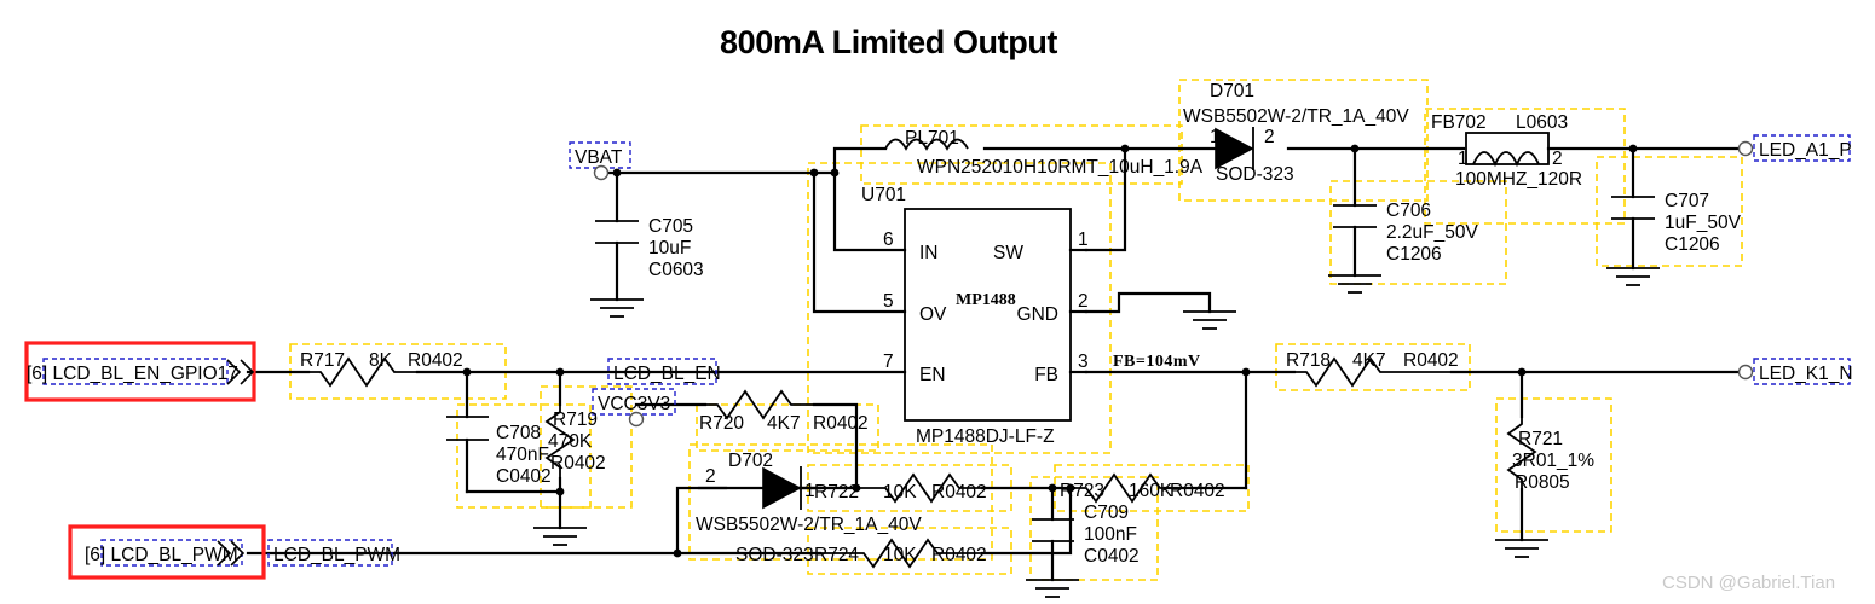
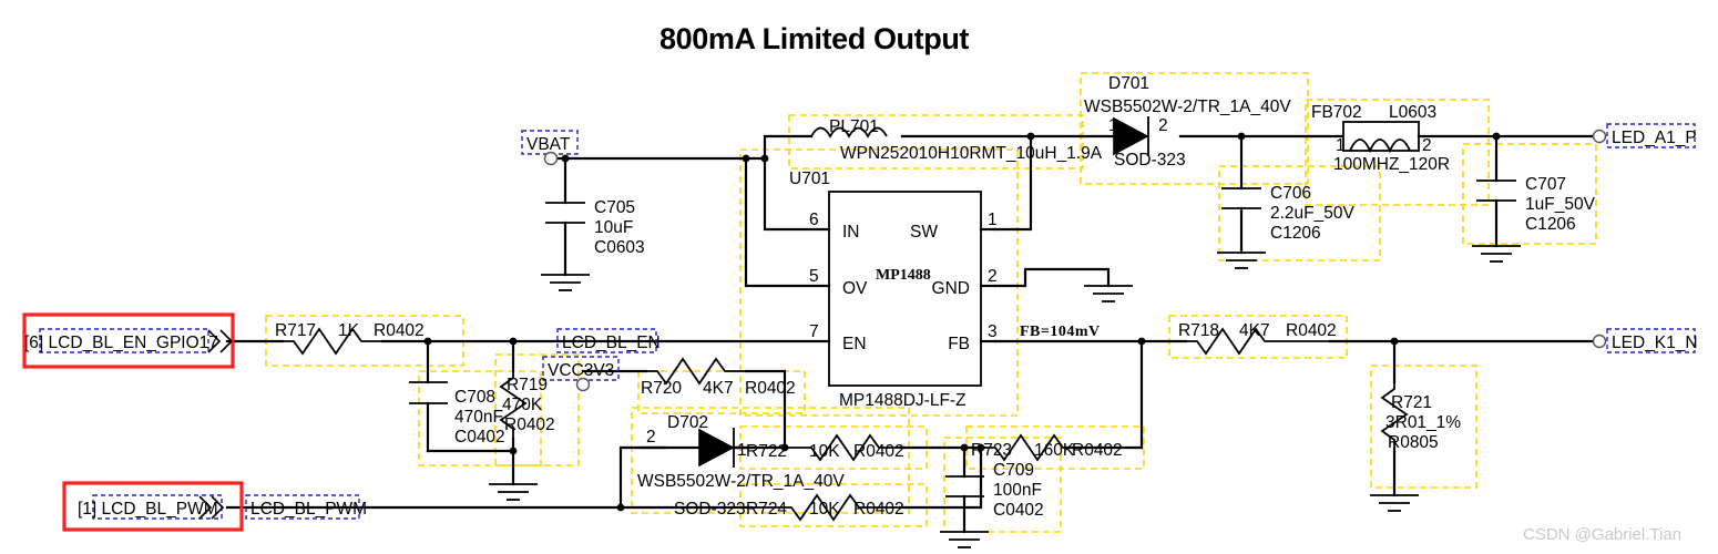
  800mA Limited Output
  VBAT
  VCC3V3
  LCD_BL_EN
  LCD_BL_PWM
  LED_A1_P
  LED_K1_N
  [6] LCD_BL_EN_GPIO17
- [6] LCD_BL_PWM
+ [1] LCD_BL_PWM
  U701
  MP1488
  MP1488DJ-LF-Z
  IN
  OV
  EN
  SW
  GND
  FB
  6
  5
  7
  1
  2
  3
  PL701
  WPN252010H10RMT_10uH_1.9A
  D701
  WSB5502W-2/TR_1A_40V
  SOD-323
  1
  2
  FB702
  L0603
  100MHZ_120R
  1
  2
  C705
  10uF
  C0603
  C706
  2.2uF_50V
  C1206
  C707
  1uF_50V
  C1206
  C708
  470nF
  C0402
  C709
  100nF
  C0402
  R717
- 8K
+ 1K
  R0402
  R718
  4K7
  R0402
  R719
  470K
  R0402
  R720
  4K7
  R0402
  R721
  3R01_1%
  R0805
  R722
  10K
  R0402
  R723
  160K
  R0402
  R724
  10K
  R0402
  D702
  WSB5502W-2/TR_1A_40V
  SOD-323
  2
  1
  FB=104mV
  CSDN @Gabriel.Tian
